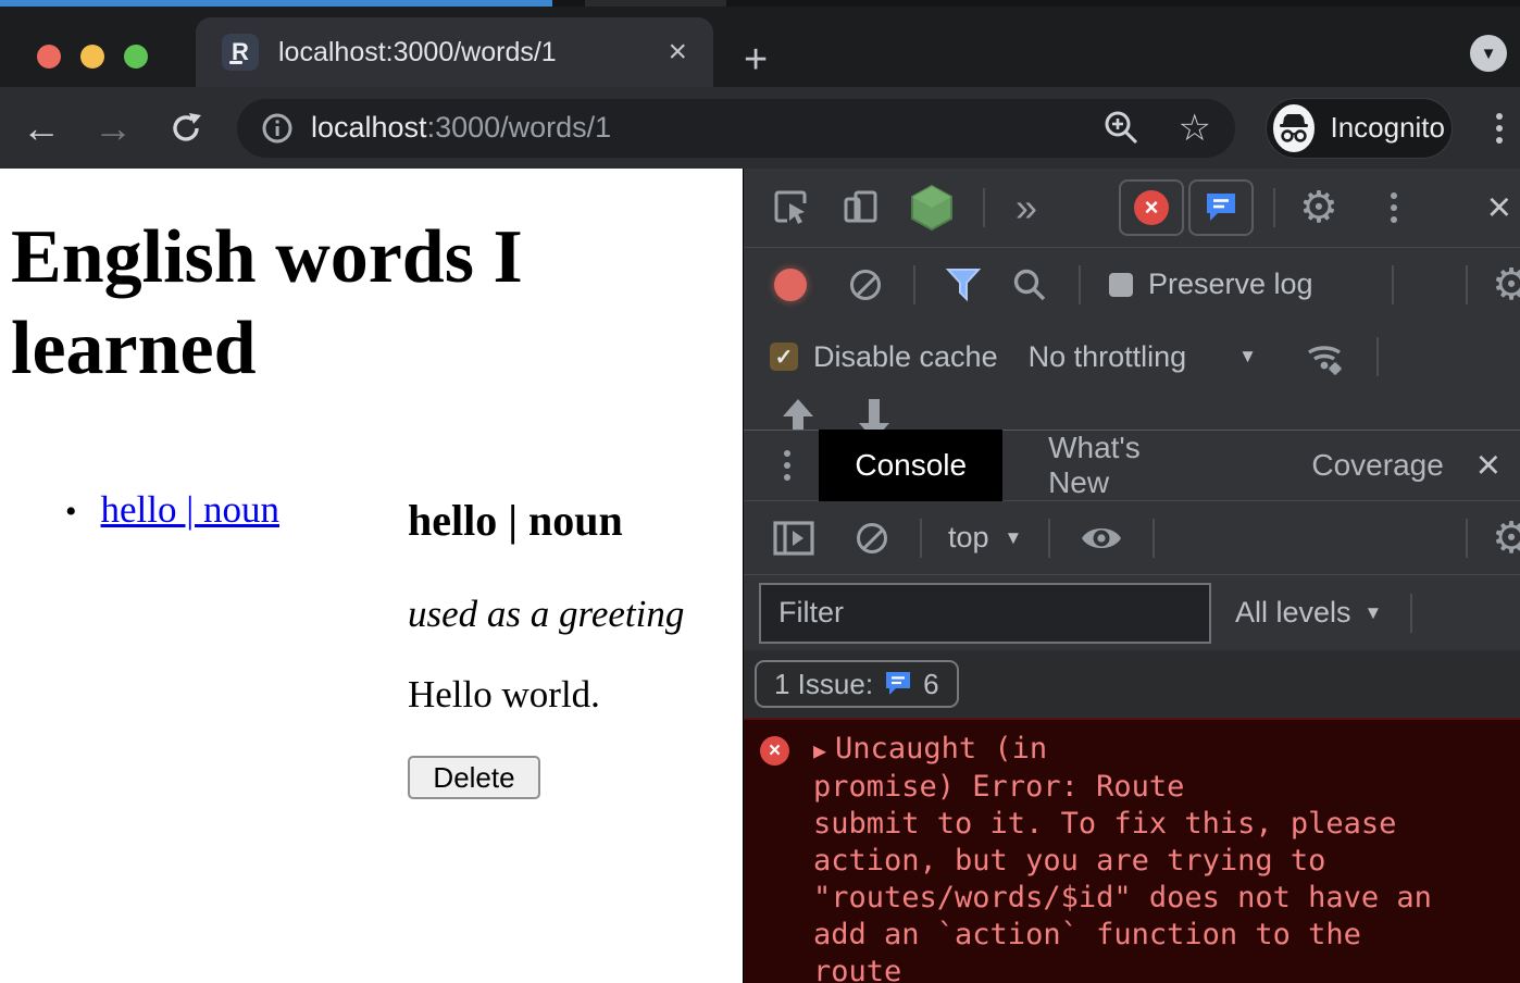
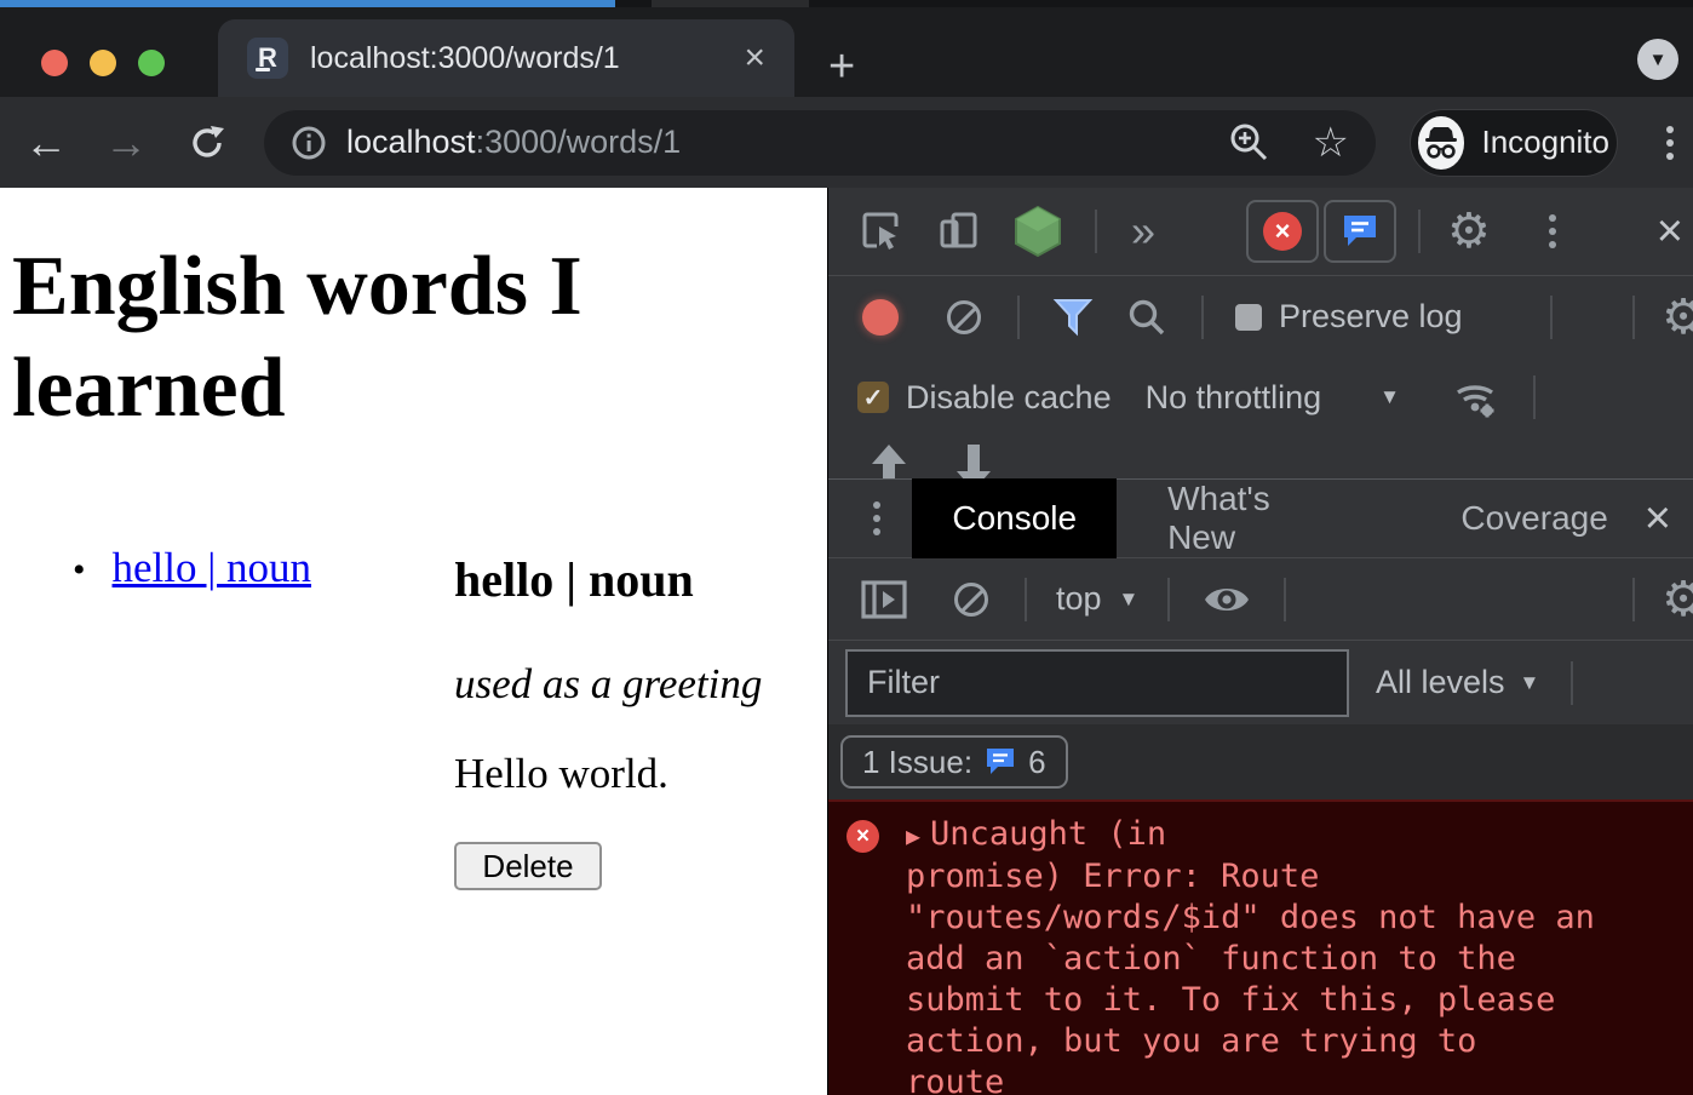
  R
  localhost:3000/words/1
  ×
  +
  ▼
  ←
  →
  localhost:3000/words/1
  ☆
  Incognito
  English words I learned
  •
  hello | noun
  hello | noun
  used as a greeting
  Hello world.
  Delete
  »
  ×
  ⚙
  ×
  Preserve log
  ⚙
  ✓
  Disable cache
  No throttling
  ▼
  Console
  What's New
  Coverage
  ×
  top
  ▼
  ⚙
  Filter
  All levels
  ▼
  1 Issue:
  6
  ×
  ▶ Uncaught (in
  promise) Error: Route
- submit to it. To fix this, please
+ "routes/words/$id" does not have an
- action, but you are trying to
+ add an `action` function to the
- "routes/words/$id" does not have an
+ submit to it. To fix this, please
- add an `action` function to the
+ action, but you are trying to
  route
